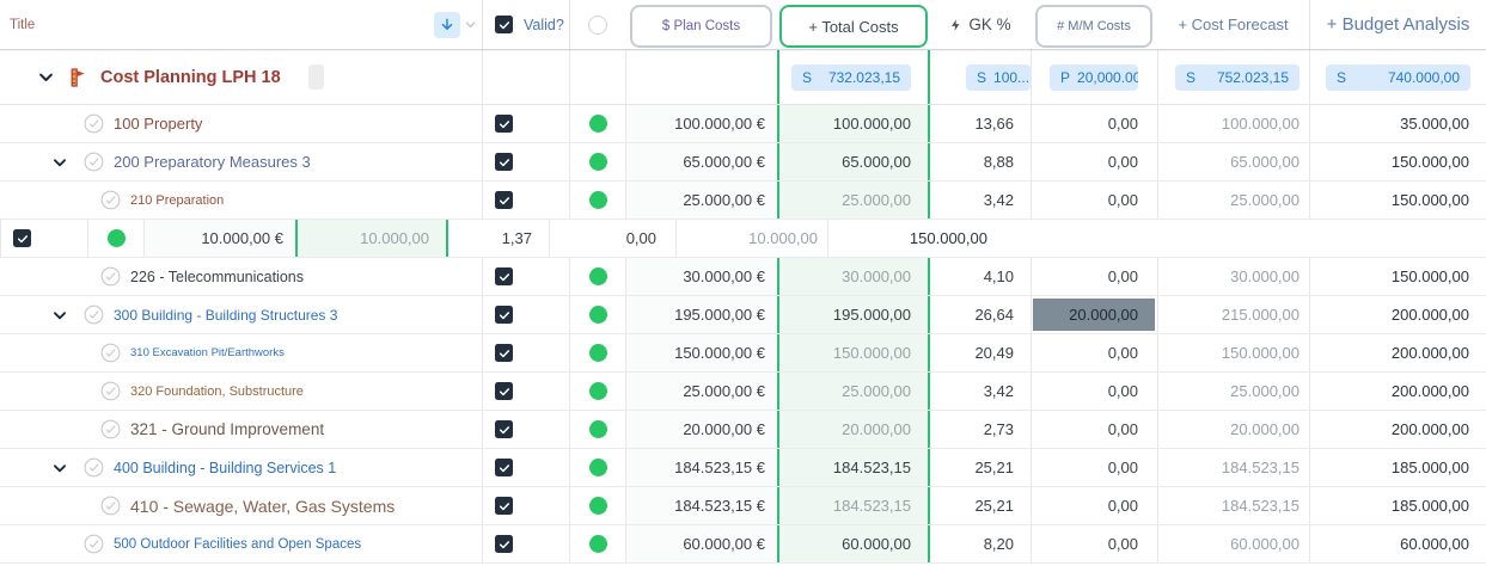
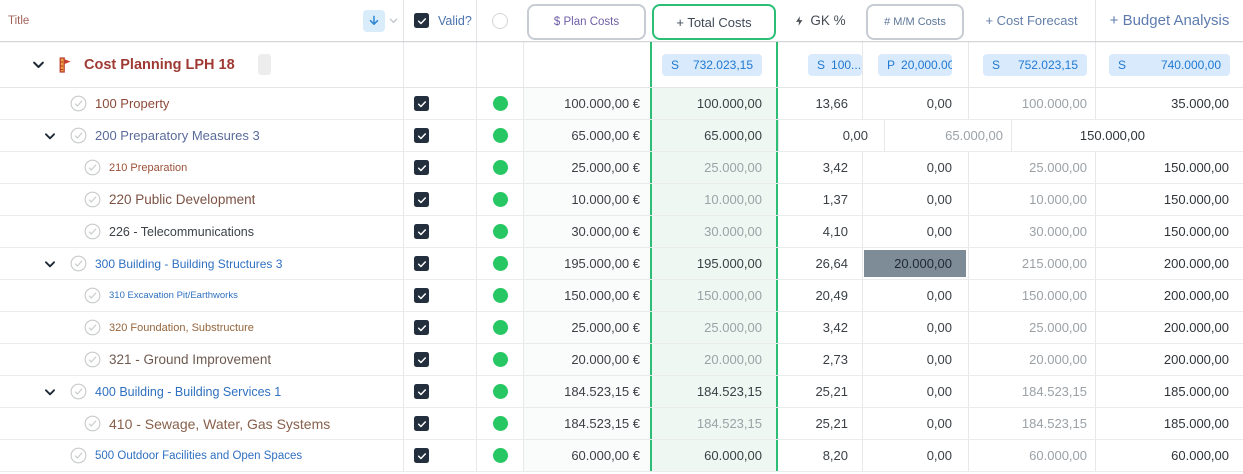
  Title
  Valid?
  $ Plan Costs
  + Total Costs
  GK %
  # M/M Costs
  + Cost Forecast
  + Budget Analysis
  Cost Planning LPH 18
  S
  732.023,15
  S
  100...
  P
  20,000.00
  S
  752.023,15
  S
  740.000,00
  100 Property
  100.000,00 €
  100.000,00
  13,66
  0,00
  100.000,00
  35.000,00
  200 Preparatory Measures 3
  65.000,00 €
  65.000,00
- 8,88
  0,00
  65.000,00
  150.000,00
  210 Preparation
  25.000,00 €
  25.000,00
  3,42
  0,00
  25.000,00
  150.000,00
+ 220 Public Development
  10.000,00 €
  10.000,00
  1,37
  0,00
  10.000,00
  150.000,00
  226 - Telecommunications
  30.000,00 €
  30.000,00
  4,10
  0,00
  30.000,00
  150.000,00
  300 Building - Building Structures 3
  195.000,00 €
  195.000,00
  26,64
  20.000,00
  215.000,00
  200.000,00
  310 Excavation Pit/Earthworks
  150.000,00 €
  150.000,00
  20,49
  0,00
  150.000,00
  200.000,00
  320 Foundation, Substructure
  25.000,00 €
  25.000,00
  3,42
  0,00
  25.000,00
  200.000,00
  321 - Ground Improvement
  20.000,00 €
  20.000,00
  2,73
  0,00
  20.000,00
  200.000,00
  400 Building - Building Services 1
  184.523,15 €
  184.523,15
  25,21
  0,00
  184.523,15
  185.000,00
  410 - Sewage, Water, Gas Systems
  184.523,15 €
  184.523,15
  25,21
  0,00
  184.523,15
  185.000,00
  500 Outdoor Facilities and Open Spaces
  60.000,00 €
  60.000,00
  8,20
  0,00
  60.000,00
  60.000,00
